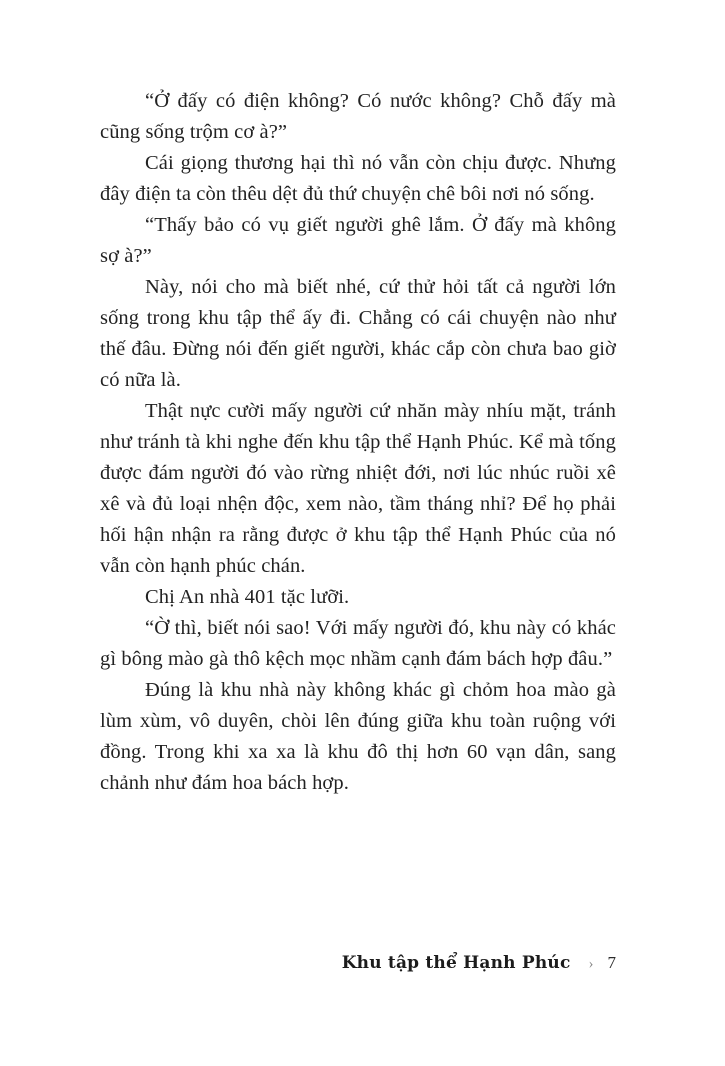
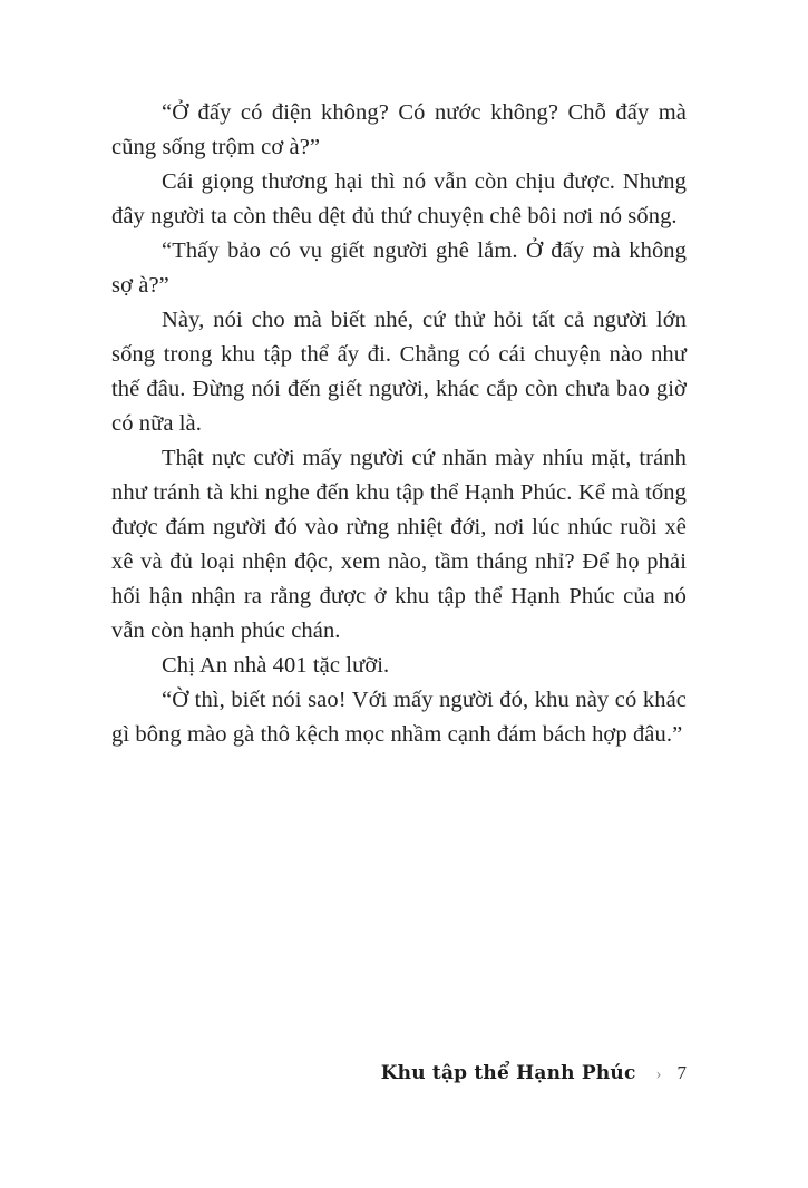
  “Ở đấy có điện không? Có nước không? Chỗ đấy mà cũng sống trộm cơ à?”
- Cái giọng thương hại thì nó vẫn còn chịu được. Nhưng đây điện ta còn thêu dệt đủ thứ chuyện chê bôi nơi nó sống.
+ Cái giọng thương hại thì nó vẫn còn chịu được. Nhưng đây người ta còn thêu dệt đủ thứ chuyện chê bôi nơi nó sống.
  “Thấy bảo có vụ giết người ghê lắm. Ở đấy mà không sợ à?”
  Này, nói cho mà biết nhé, cứ thử hỏi tất cả người lớn sống trong khu tập thể ấy đi. Chẳng có cái chuyện nào như thế đâu. Đừng nói đến giết người, khác cắp còn chưa bao giờ có nữa là.
  Thật nực cười mấy người cứ nhăn mày nhíu mặt, tránh như tránh tà khi nghe đến khu tập thể Hạnh Phúc. Kể mà tống được đám người đó vào rừng nhiệt đới, nơi lúc nhúc ruồi xê xê và đủ loại nhện độc, xem nào, tầm tháng nhỉ? Để họ phải hối hận nhận ra rằng được ở khu tập thể Hạnh Phúc của nó vẫn còn hạnh phúc chán.
  Chị An nhà 401 tặc lưỡi.
  “Ờ thì, biết nói sao! Với mấy người đó, khu này có khác gì bông mào gà thô kệch mọc nhầm cạnh đám bách hợp đâu.”
- Đúng là khu nhà này không khác gì chỏm hoa mào gà lùm xùm, vô duyên, chòi lên đúng giữa khu toàn ruộng với đồng. Trong khi xa xa là khu đô thị hơn 60 vạn dân, sang chảnh như đám hoa bách hợp.
  Khu tập thể Hạnh Phúc › 7
